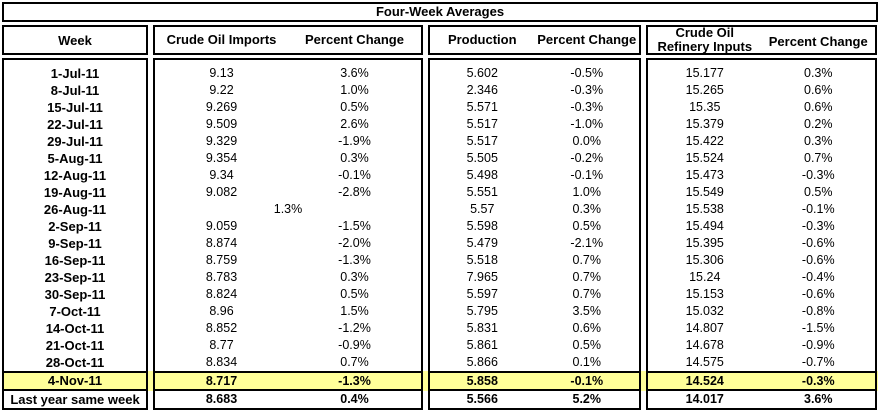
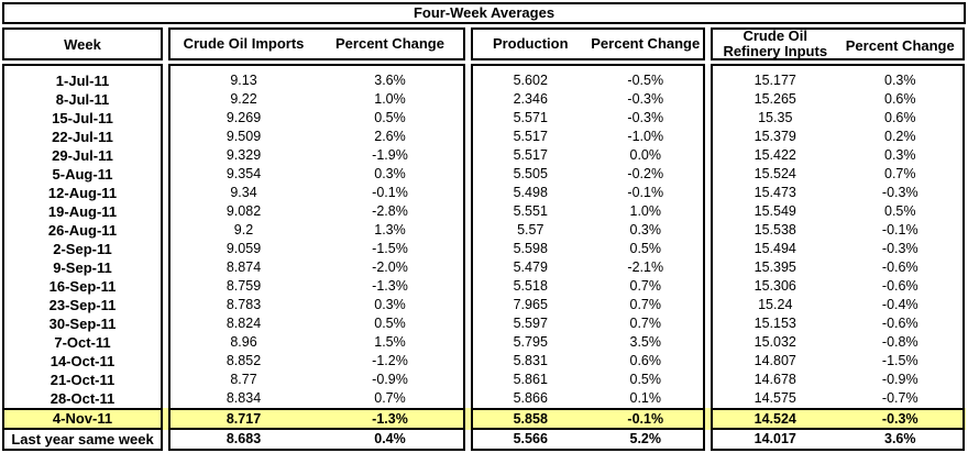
  Four-Week Averages
  Week
  Crude Oil Imports
  Percent Change
  Production
  Percent Change
  Crude Oil
  Refinery Inputs
  Percent Change
  1-Jul-11
  8-Jul-11
  15-Jul-11
  22-Jul-11
  29-Jul-11
  5-Aug-11
  12-Aug-11
  19-Aug-11
  26-Aug-11
  2-Sep-11
  9-Sep-11
  16-Sep-11
  23-Sep-11
  30-Sep-11
  7-Oct-11
  14-Oct-11
  21-Oct-11
  28-Oct-11
  4-Nov-11
  Last year same week
  9.13
  3.6%
  9.22
  1.0%
  9.269
  0.5%
  9.509
  2.6%
  9.329
  -1.9%
  9.354
  0.3%
  9.34
  -0.1%
  9.082
  -2.8%
+ 9.2
  1.3%
  9.059
  -1.5%
  8.874
  -2.0%
  8.759
  -1.3%
  8.783
  0.3%
  8.824
  0.5%
  8.96
  1.5%
  8.852
  -1.2%
  8.77
  -0.9%
  8.834
  0.7%
  8.717
  -1.3%
  8.683
  0.4%
  5.602
  -0.5%
  2.346
  -0.3%
  5.571
  -0.3%
  5.517
  -1.0%
  5.517
  0.0%
  5.505
  -0.2%
  5.498
  -0.1%
  5.551
  1.0%
  5.57
  0.3%
  5.598
  0.5%
  5.479
  -2.1%
  5.518
  0.7%
  7.965
  0.7%
  5.597
  0.7%
  5.795
  3.5%
  5.831
  0.6%
  5.861
  0.5%
  5.866
  0.1%
  5.858
  -0.1%
  5.566
  5.2%
  15.177
  0.3%
  15.265
  0.6%
  15.35
  0.6%
  15.379
  0.2%
  15.422
  0.3%
  15.524
  0.7%
  15.473
  -0.3%
  15.549
  0.5%
  15.538
  -0.1%
  15.494
  -0.3%
  15.395
  -0.6%
  15.306
  -0.6%
  15.24
  -0.4%
  15.153
  -0.6%
  15.032
  -0.8%
  14.807
  -1.5%
  14.678
  -0.9%
  14.575
  -0.7%
  14.524
  -0.3%
  14.017
  3.6%
